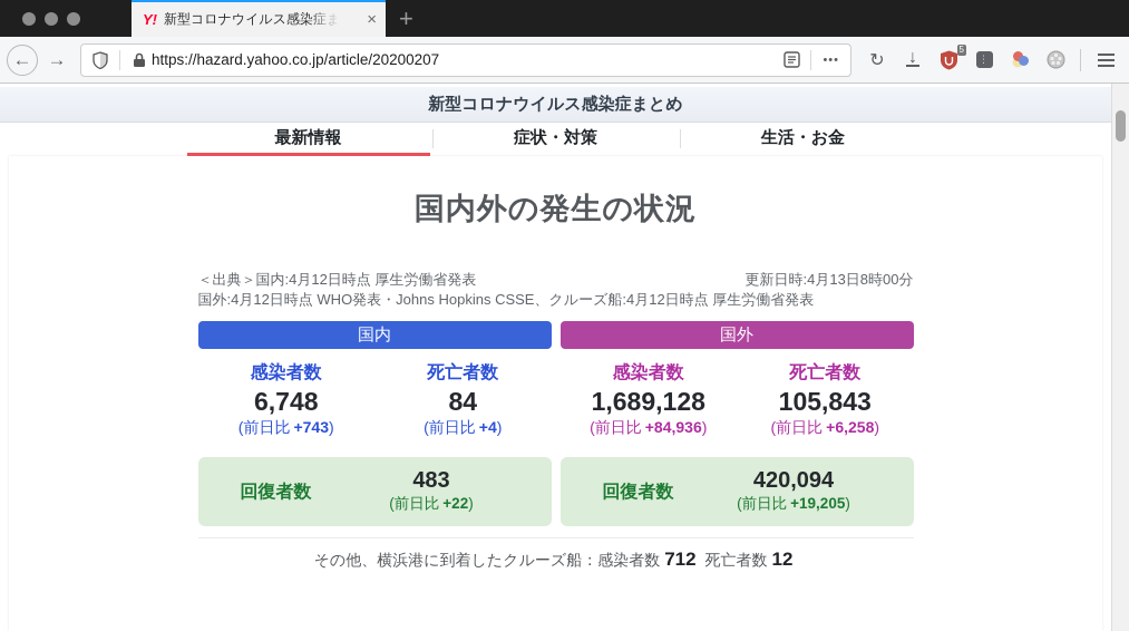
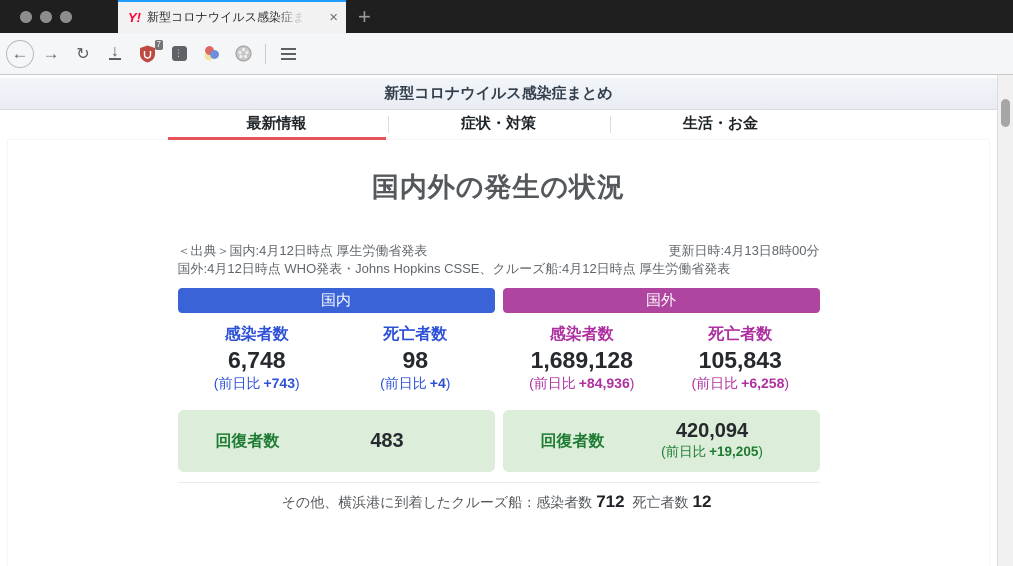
  Y!
  新型コロナウイルス感染症ま
  ×
  +
  ←
  →
- https://hazard.yahoo.co.jp/article/20200207
- •••
  ↻
  ↓
- 5
+ 7
  ⋮
  新型コロナウイルス感染症まとめ
  最新情報
  症状・対策
  生活・お金
  国内外の発生の状況
  ＜出典＞国内:4月12日時点 厚生労働省発表
  更新日時:4月13日8時00分
  国外:4月12日時点 WHO発表・Johns Hopkins CSSE、クルーズ船:4月12日時点 厚生労働省発表
  国内
  感染者数
  6,748
  (前日比 +743)
  死亡者数
- 84
+ 98
  (前日比 +4)
  回復者数
  483
- (前日比 +22)
  国外
  感染者数
  1,689,128
  (前日比 +84,936)
  死亡者数
  105,843
  (前日比 +6,258)
  回復者数
  420,094
  (前日比 +19,205)
  その他、横浜港に到着したクルーズ船：感染者数 712 死亡者数 12
